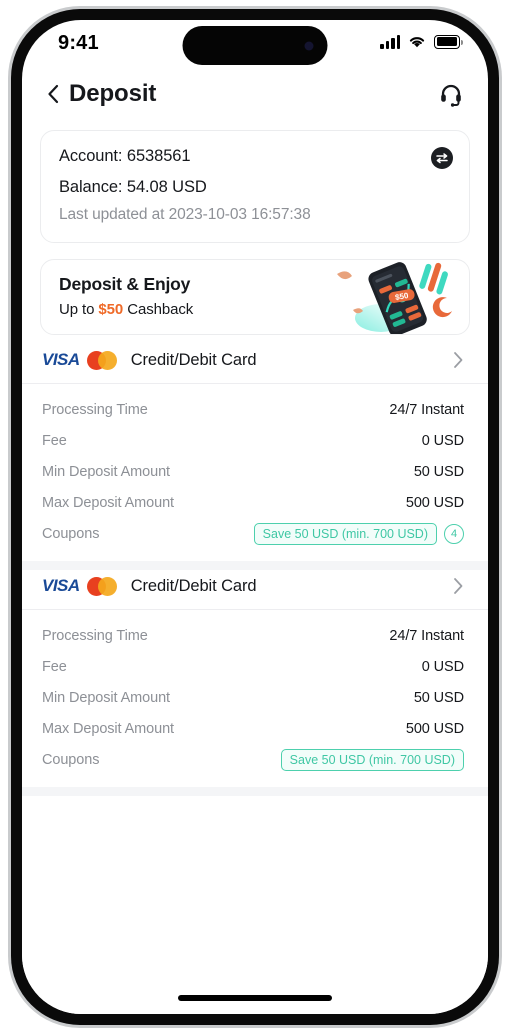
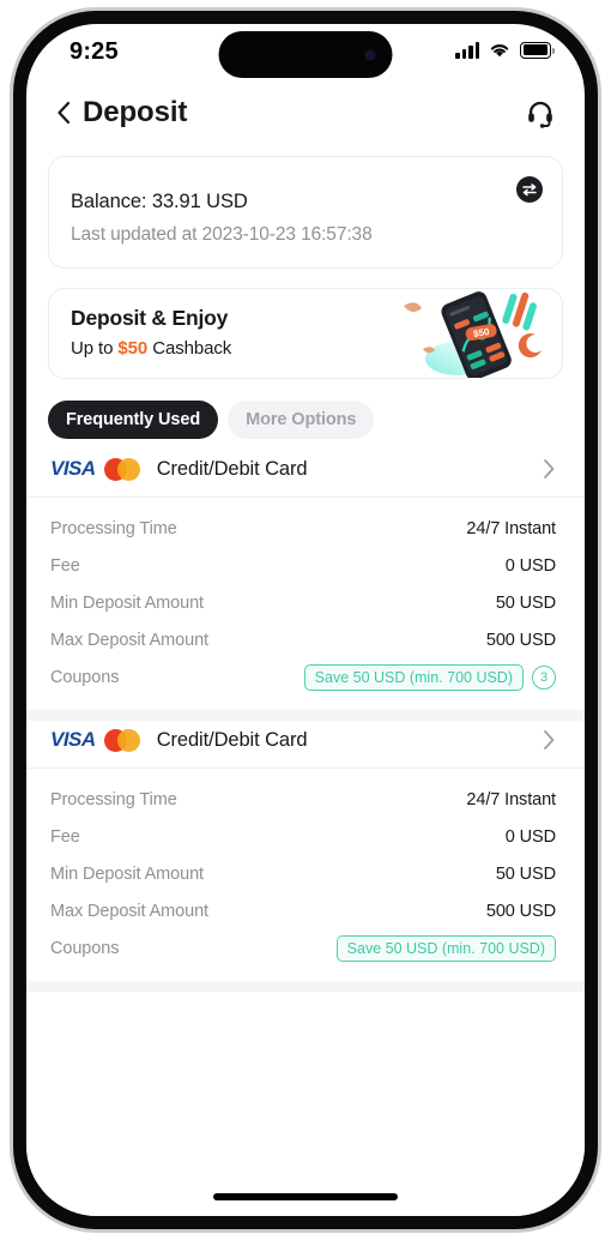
- 9:41
+ 9:25
  Deposit
- Account: 6538561
- Balance: 54.08 USD
+ Balance: 33.91 USD
- Last updated at 2023-10-03 16:57:38
+ Last updated at 2023-10-23 16:57:38
  Deposit & Enjoy
  Up to $50 Cashback
+ Frequently Used
+ More Options
  VISA
  Credit/Debit Card
  Processing Time
  24/7 Instant
  Fee
  0 USD
  Min Deposit Amount
  50 USD
  Max Deposit Amount
  500 USD
  Coupons
  Save 50 USD (min. 700 USD)
- 4
+ 3
  VISA
  Credit/Debit Card
  Processing Time
  24/7 Instant
  Fee
  0 USD
  Min Deposit Amount
  50 USD
  Max Deposit Amount
  500 USD
  Coupons
  Save 50 USD (min. 700 USD)
